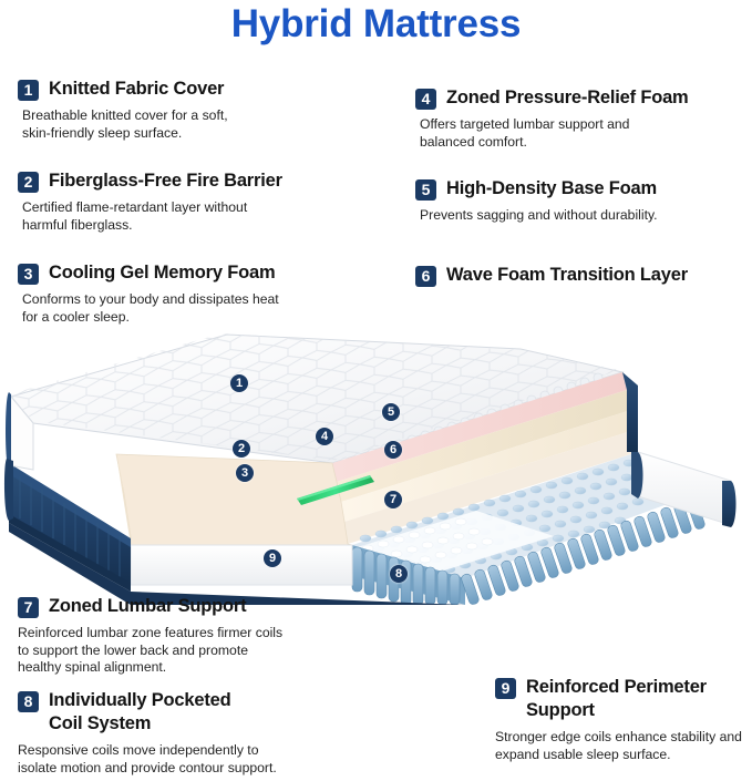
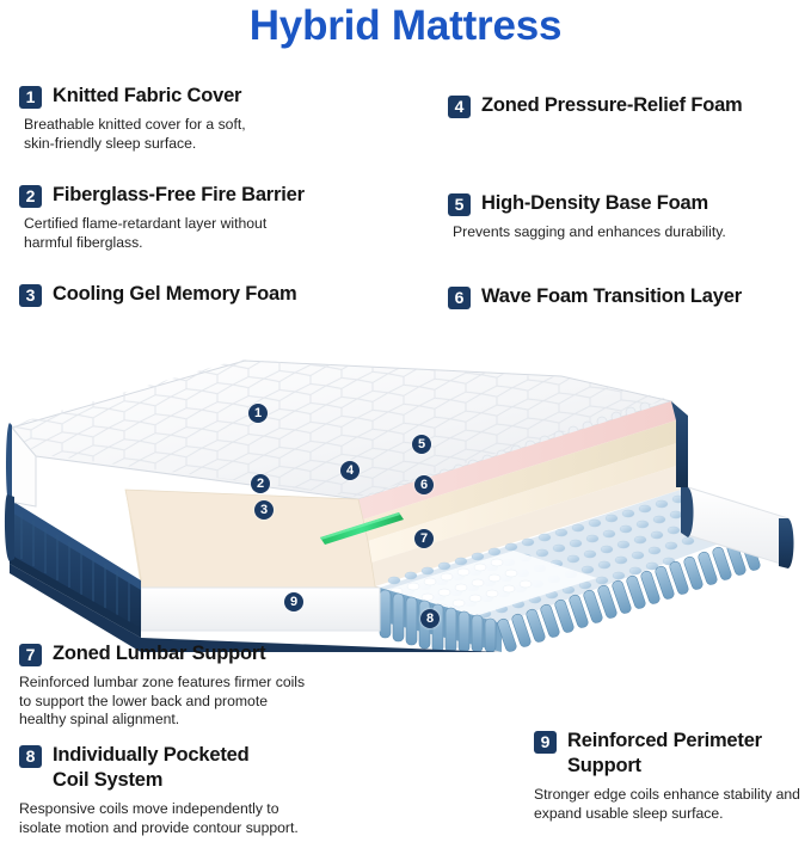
  Hybrid Mattress
  1
  Knitted Fabric Cover
  Breathable knitted cover for a soft,
  skin-friendly sleep surface.
  2
  Fiberglass-Free Fire Barrier
  Certified flame-retardant layer without
  harmful fiberglass.
  3
  Cooling Gel Memory Foam
- Conforms to your body and dissipates heat
- for a cooler sleep.
  4
  Zoned Pressure-Relief Foam
- Offers targeted lumbar support and
- balanced comfort.
  5
  High-Density Base Foam
- Prevents sagging and without durability.
+ Prevents sagging and enhances durability.
  6
  Wave Foam Transition Layer
  1
  2
  3
  4
  5
  6
  7
  8
  9
  7
  Zoned Lumbar Support
  Reinforced lumbar zone features firmer coils
  to support the lower back and promote
  healthy spinal alignment.
  8
  Individually Pocketed
  Coil System
  Responsive coils move independently to
  isolate motion and provide contour support.
  9
  Reinforced Perimeter
  Support
  Stronger edge coils enhance stability and
  expand usable sleep surface.
